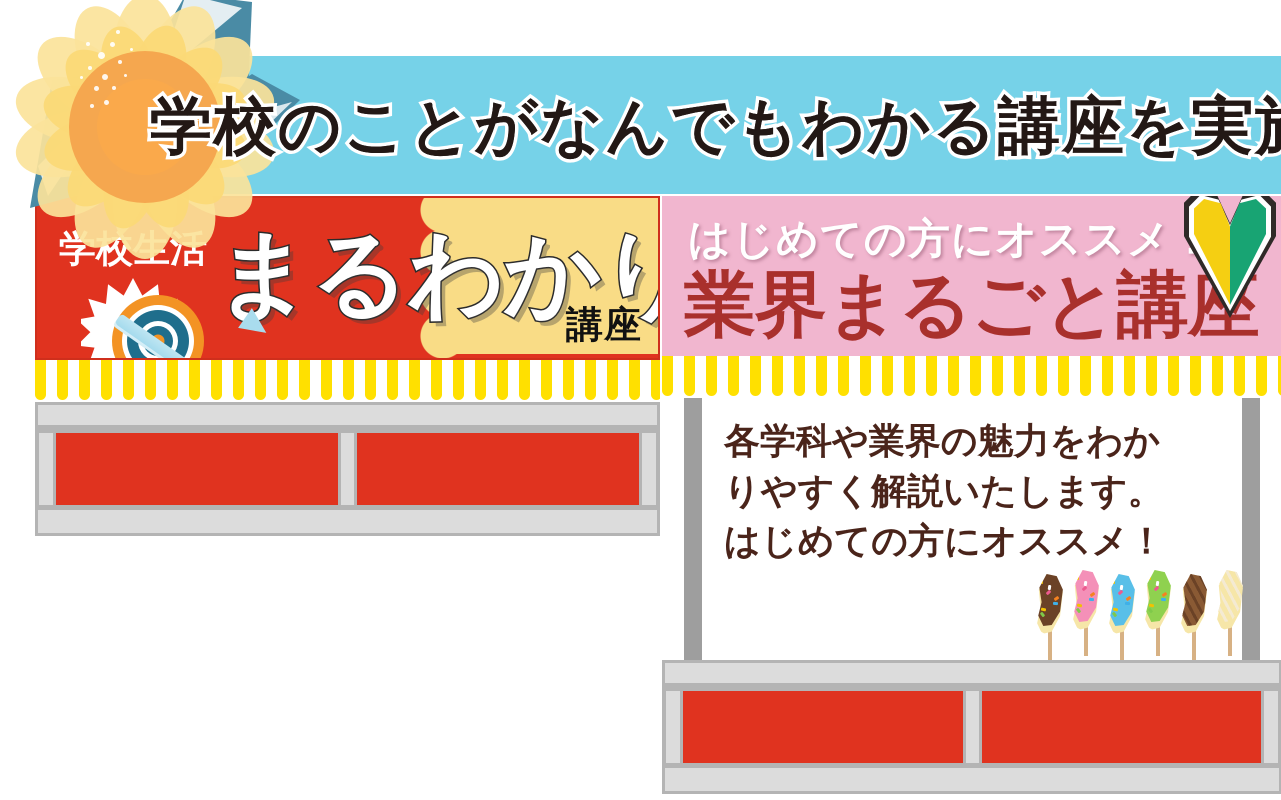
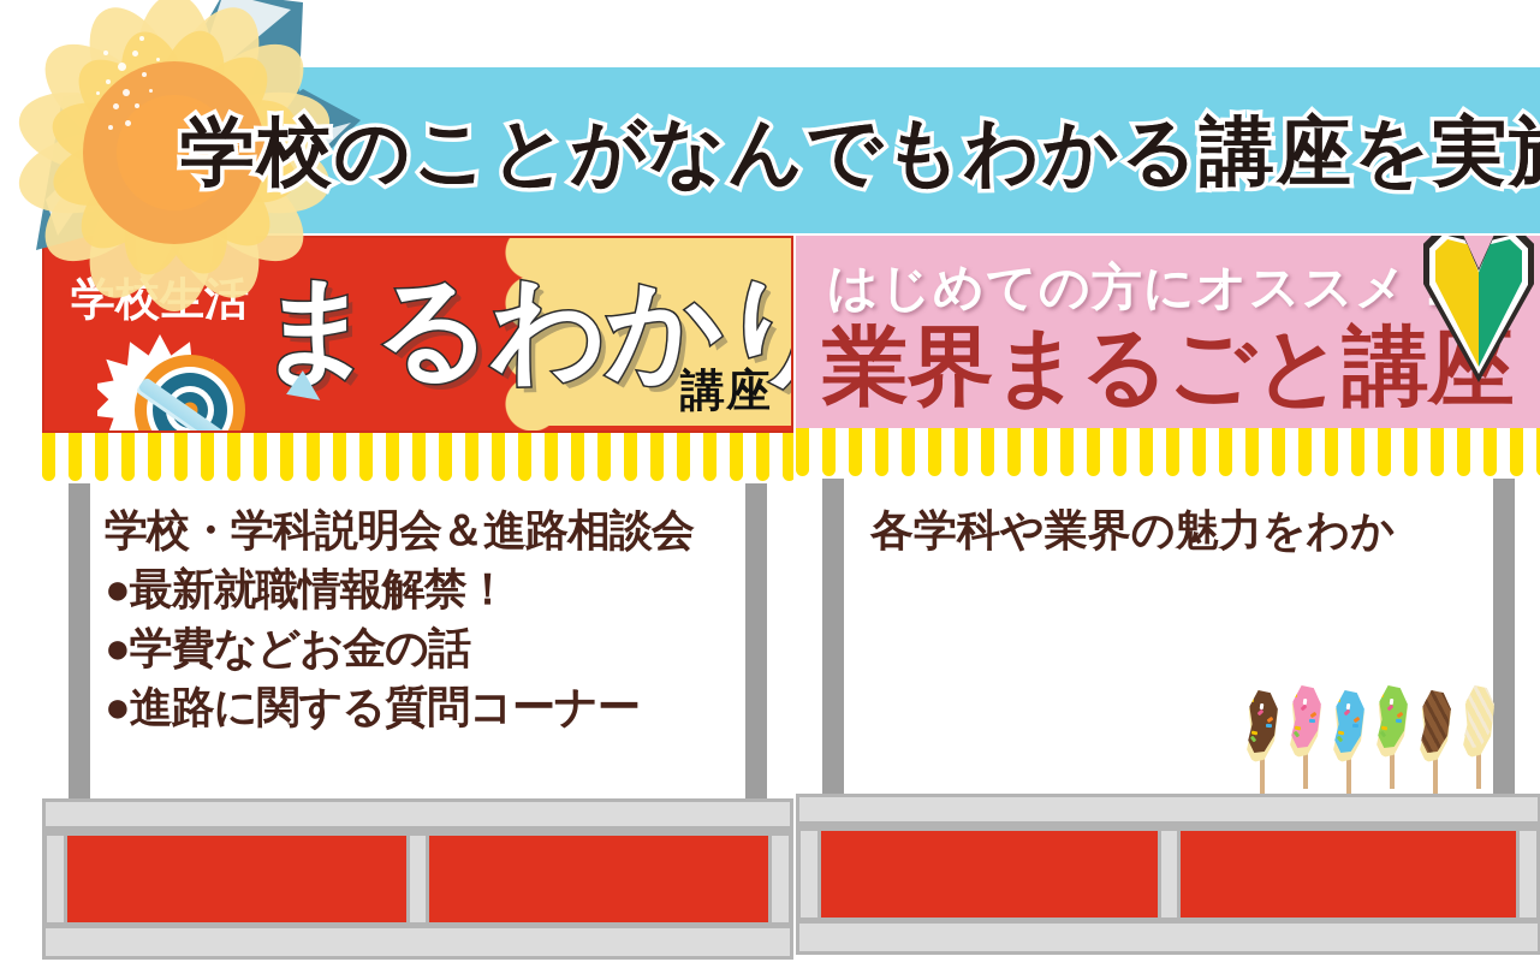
  学校のことがなんでもわかる講座を実
  学校活
  まるわかり
  講座
+ 学校・学科説明会＆進路相談会
+ ●最新就職情報解禁！
+ ●学費などお金の話
+ ●進路に関する質問コーナー
  はじめての方にオススメ
  業界まるごと講
  各学科や業界の魅力をわか
- りやすく解説いたします。
- はじめての方にオススメ！
